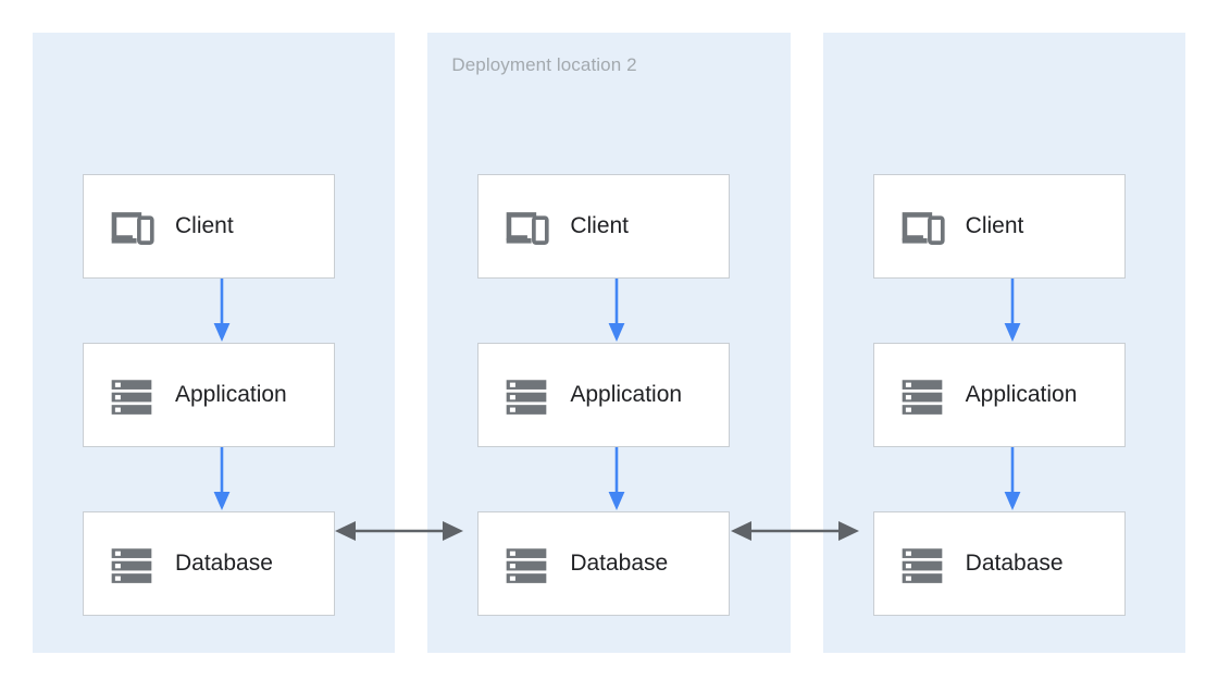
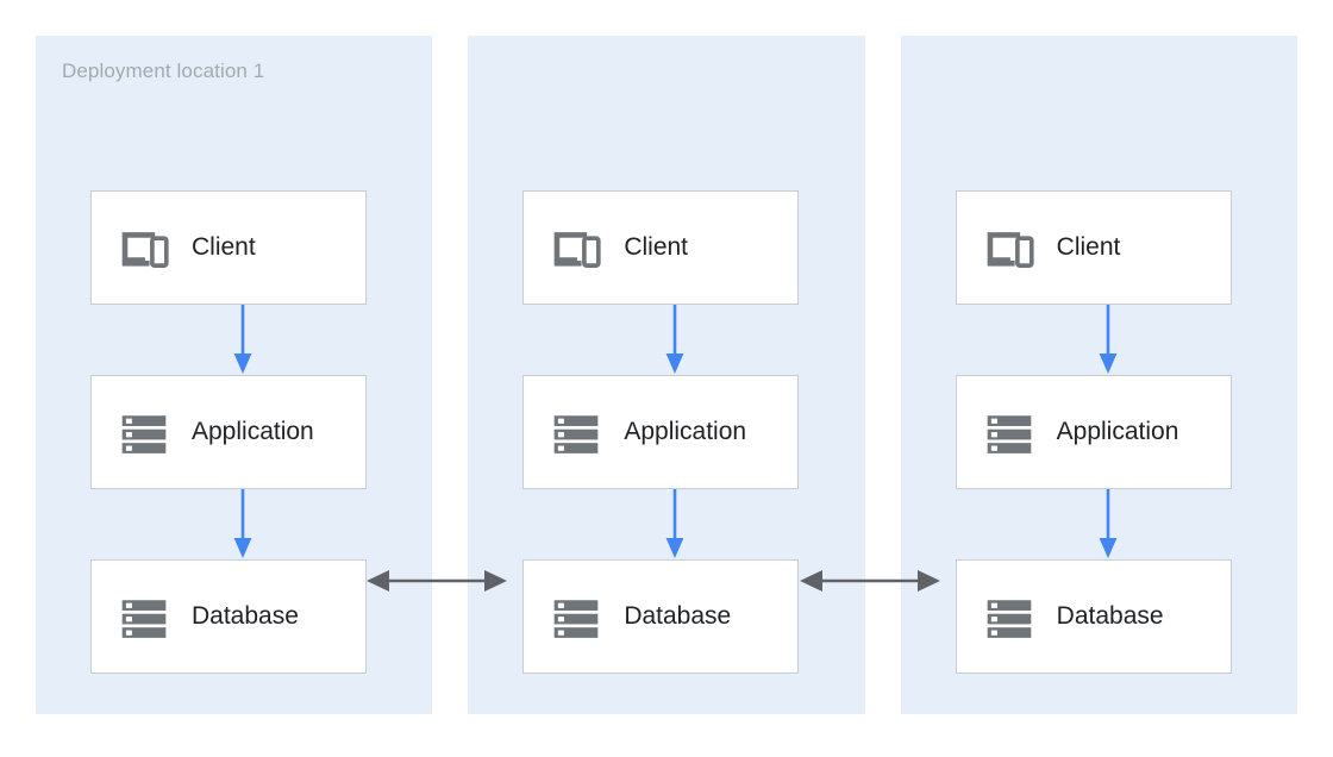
+ Deployment location 1
  Client
  Application
  Database
- Deployment location 2
  Client
  Application
  Database
  Client
  Application
  Database
